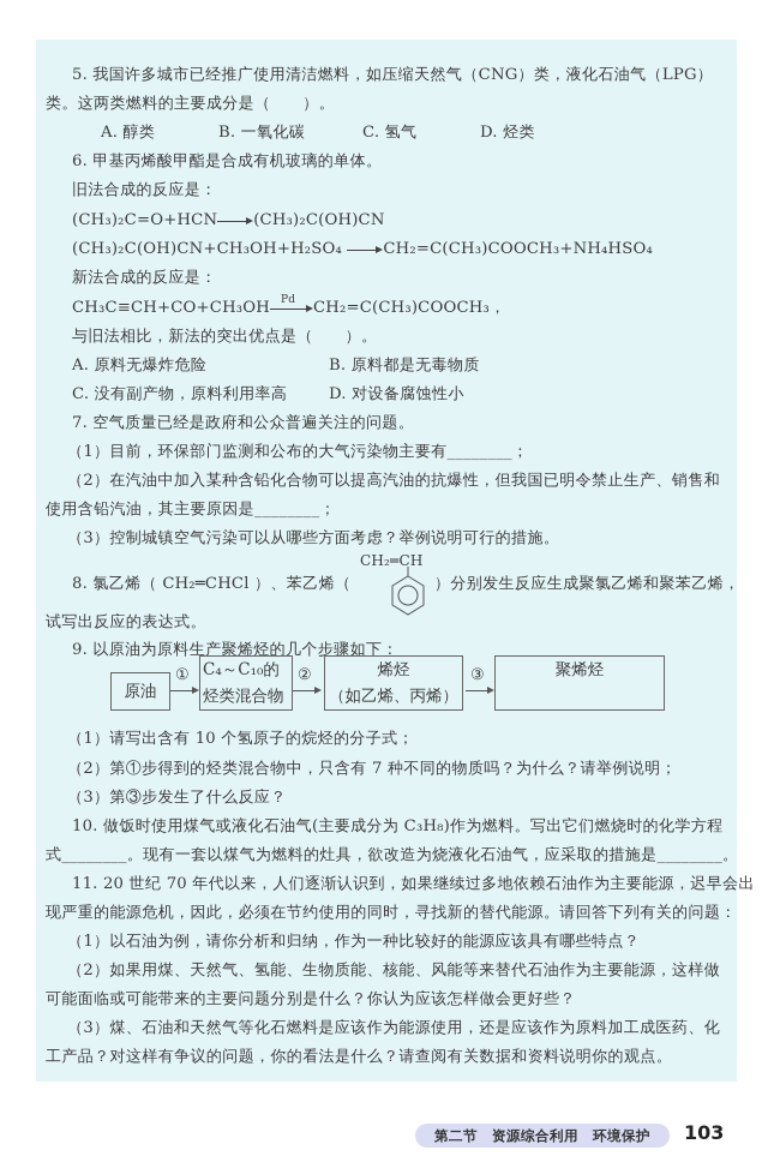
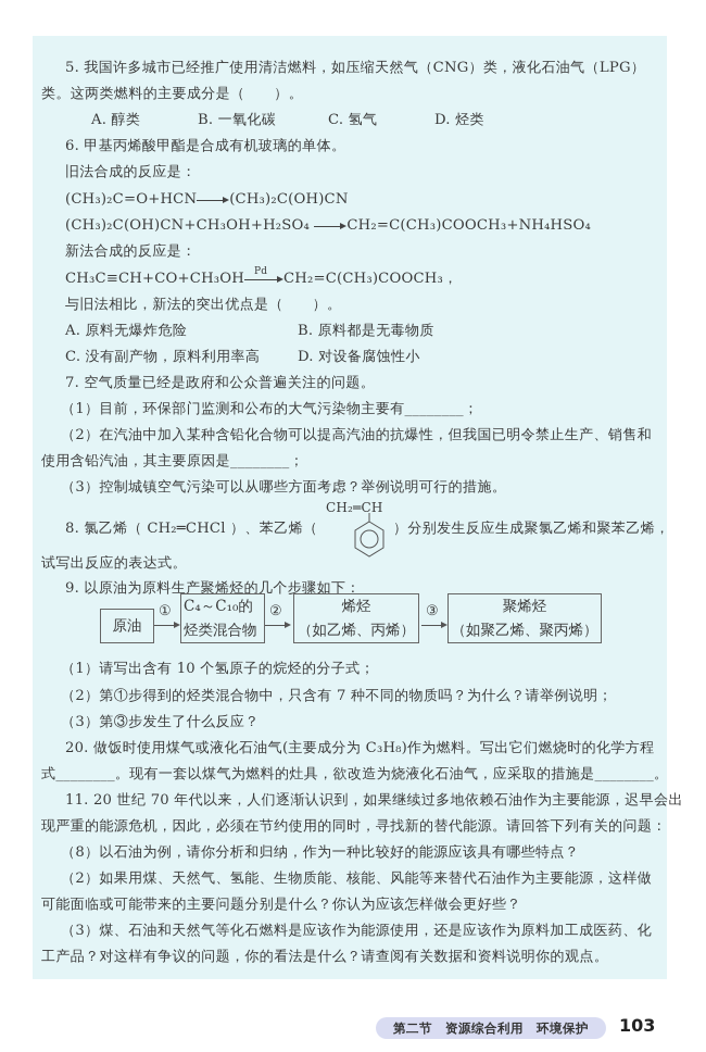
  5. 我国许多城市已经推广使用清洁燃料，如压缩天然气（CNG）类，液化石油气（LPG）
  类。这两类燃料的主要成分是（ ）。
  A. 醇类
  B. 一氧化碳
  C. 氢气
  D. 烃类
  6. 甲基丙烯酸甲酯是合成有机玻璃的单体。
  旧法合成的反应是：
  (CH₃)₂C=O+HCN (CH₃)₂C(OH)CN
  (CH₃)₂C(OH)CN+CH₃OH+H₂SO₄ CH₂=C(CH₃)COOCH₃+NH₄HSO₄
  新法合成的反应是：
  CH₃C≡CH+CO+CH₃OH
  Pd
  CH₂=C(CH₃)COOCH₃，
  与旧法相比，新法的突出优点是（ ）。
  A. 原料无爆炸危险
  B. 原料都是无毒物质
  C. 没有副产物，原料利用率高
  D. 对设备腐蚀性小
  7. 空气质量已经是政府和公众普遍关注的问题。
  （1）目前，环保部门监测和公布的大气污染物主要有________；
  （2）在汽油中加入某种含铅化合物可以提高汽油的抗爆性，但我国已明令禁止生产、销售和
  使用含铅汽油，其主要原因是________；
  （3）控制城镇空气污染可以从哪些方面考虑？举例说明可行的措施。
  8. 氯乙烯（ CH₂═CHCl ）、苯乙烯（
  CH₂═CH
  ）分别发生反应生成聚氯乙烯和聚苯乙烯，
  试写出反应的表达式。
  9. 以原油为原料生产聚烯烃的几个步骤如下：
  原油
  ①
  C₄～C₁₀的
  烃类混合物
  ②
  烯烃
  （如乙烯、丙烯）
  ③
  聚烯烃
+ （如聚乙烯、聚丙烯）
  （1）请写出含有 10 个氢原子的烷烃的分子式；
  （2）第①步得到的烃类混合物中，只含有 7 种不同的物质吗？为什么？请举例说明；
  （3）第③步发生了什么反应？
- 10. 做饭时使用煤气或液化石油气(主要成分为 C₃H₈)作为燃料。写出它们燃烧时的化学方程
+ 20. 做饭时使用煤气或液化石油气(主要成分为 C₃H₈)作为燃料。写出它们燃烧时的化学方程
  式________。现有一套以煤气为燃料的灶具，欲改造为烧液化石油气，应采取的措施是________。
  11. 20 世纪 70 年代以来，人们逐渐认识到，如果继续过多地依赖石油作为主要能源，迟早会出
  现严重的能源危机，因此，必须在节约使用的同时，寻找新的替代能源。请回答下列有关的问题：
- （1）以石油为例，请你分析和归纳，作为一种比较好的能源应该具有哪些特点？
+ （8）以石油为例，请你分析和归纳，作为一种比较好的能源应该具有哪些特点？
  （2）如果用煤、天然气、氢能、生物质能、核能、风能等来替代石油作为主要能源，这样做
  可能面临或可能带来的主要问题分别是什么？你认为应该怎样做会更好些？
  （3）煤、石油和天然气等化石燃料是应该作为能源使用，还是应该作为原料加工成医药、化
  工产品？对这样有争议的问题，你的看法是什么？请查阅有关数据和资料说明你的观点。
  第二节 资源综合利用 环境保护
  103
